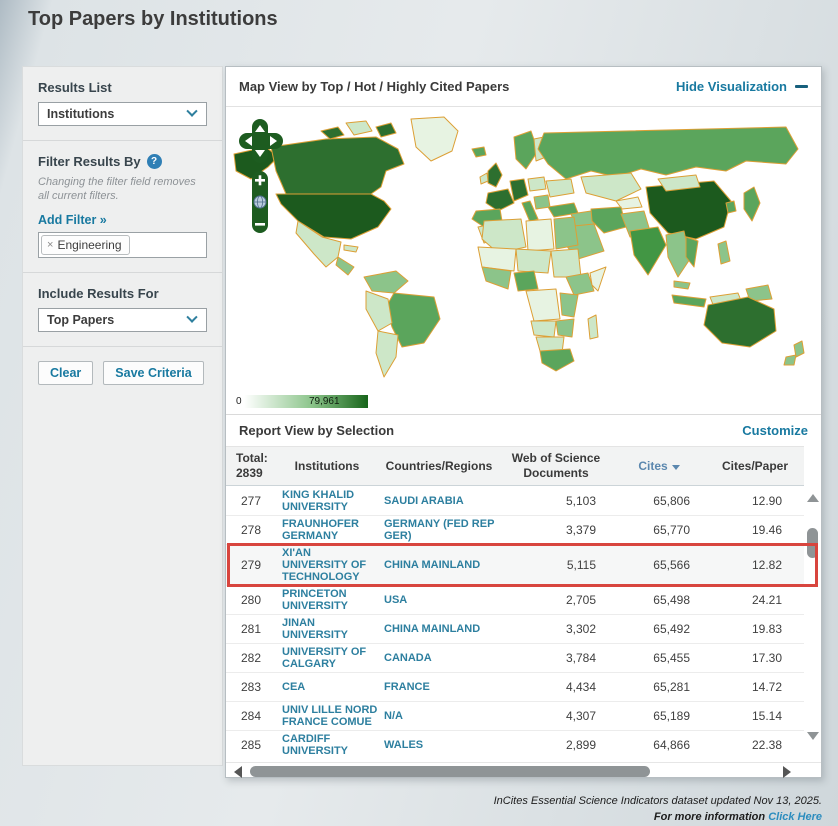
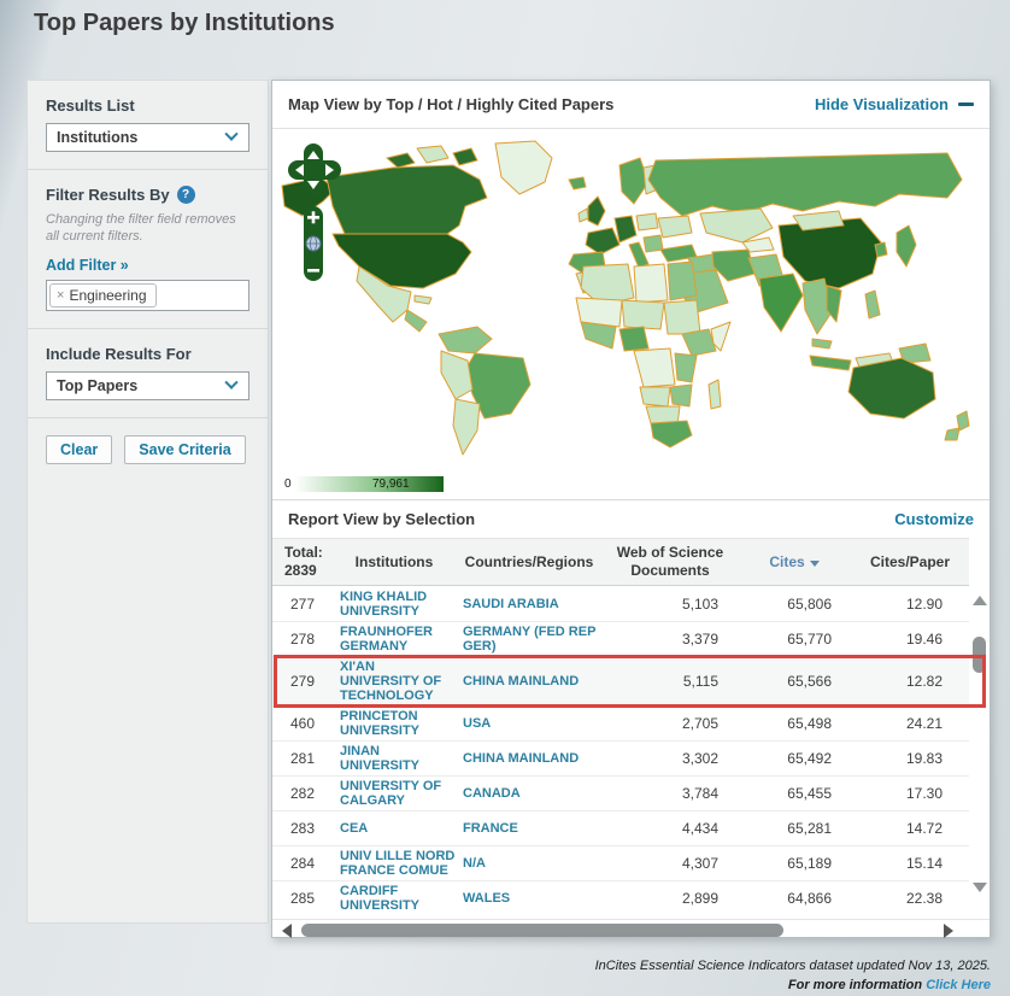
  Top Papers by Institutions
  Results List
  Institutions
  Filter Results By
  ?
  Changing the filter field removes all current filters.
  Add Filter »
  ×
  Engineering
  Include Results For
  Top Papers
  Clear
  Save Criteria
  Map View by Top / Hot / Highly Cited Papers
  Hide Visualization
  0
  79,961
  Report View by Selection
  Customize
  Total:
  2839
  Institutions
  Countries/Regions
  Web of Science Documents
  Cites
  Cites/Paper
  277
  KING KHALID UNIVERSITY
  SAUDI ARABIA
  5,103
  65,806
  12.90
  278
  FRAUNHOFER GERMANY
  GERMANY (FED REP GER)
  3,379
  65,770
  19.46
  279
  XI'AN UNIVERSITY OF TECHNOLOGY
  CHINA MAINLAND
  5,115
  65,566
  12.82
- 280
+ 460
  PRINCETON UNIVERSITY
  USA
  2,705
  65,498
  24.21
  281
  JINAN UNIVERSITY
  CHINA MAINLAND
  3,302
  65,492
  19.83
  282
  UNIVERSITY OF CALGARY
  CANADA
  3,784
  65,455
  17.30
  283
  CEA
  FRANCE
  4,434
  65,281
  14.72
  284
  UNIV LILLE NORD FRANCE COMUE
  N/A
  4,307
  65,189
  15.14
  285
  CARDIFF UNIVERSITY
  WALES
  2,899
  64,866
  22.38
  InCites Essential Science Indicators dataset updated Nov 13, 2025.
  For more information Click Here
